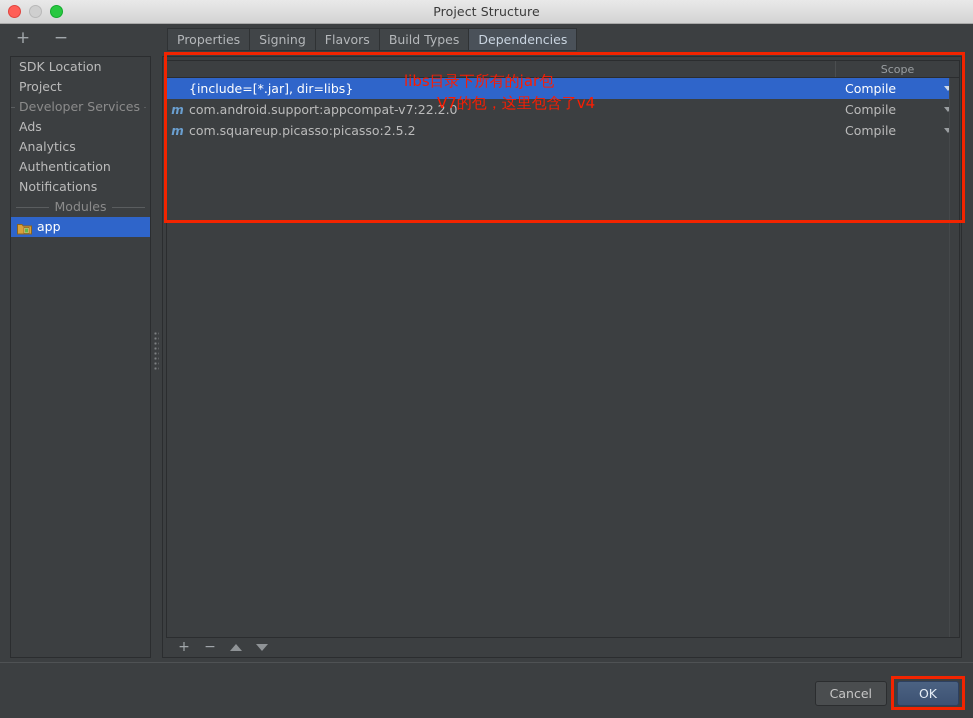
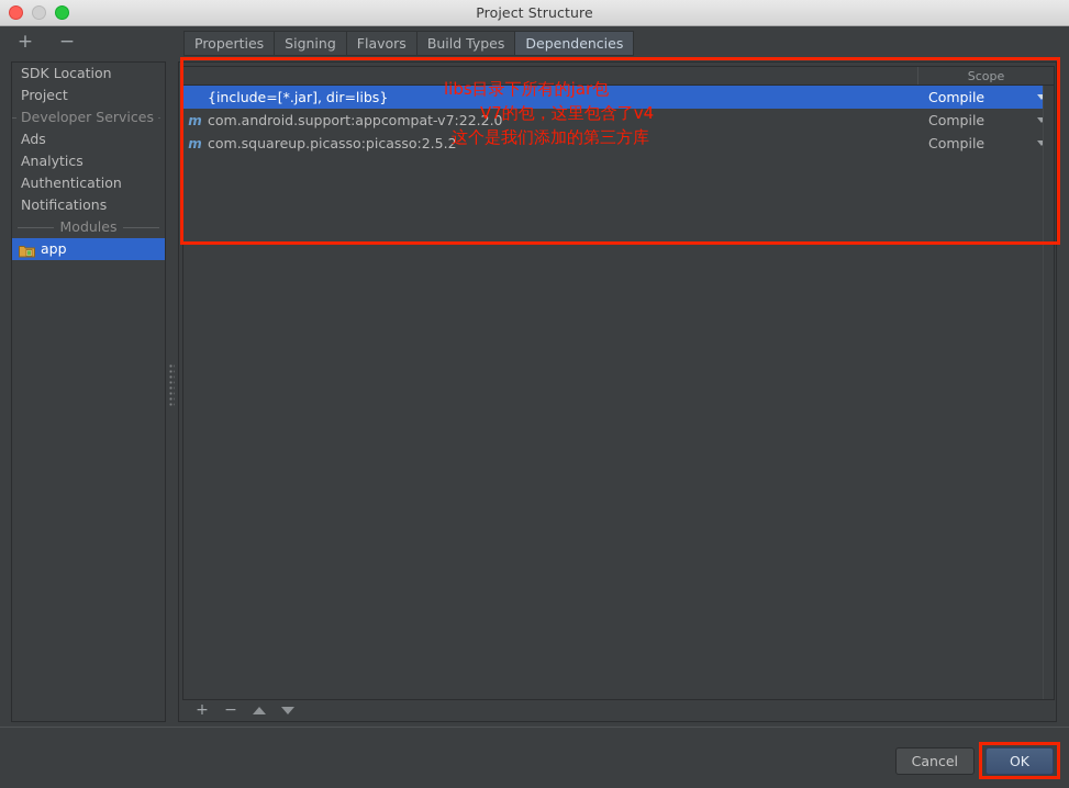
  Project Structure
  +
  −
  Properties
  Signing
  Flavors
  Build Types
  Dependencies
  SDK Location
  Project
  Developer Services
  Ads
  Analytics
  Authentication
  Notifications
  Modules
  app
  Scope
  {include=[*.jar], dir=libs}
  Compile
  m
  com.android.support:appcompat-v7:22.2.0
  Compile
  m
  com.squareup.picasso:picasso:2.5.2
  Compile
  +
  −
  Cancel
  OK
  libs目录下所有的jar包
  V7的包，这里包含了v4
+ 这个是我们添加的第三方库
